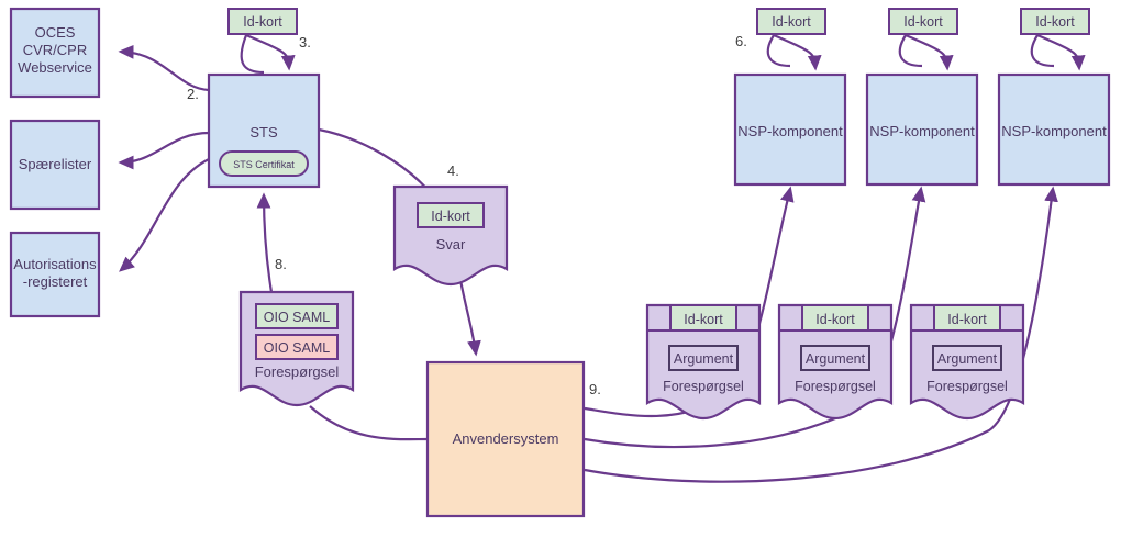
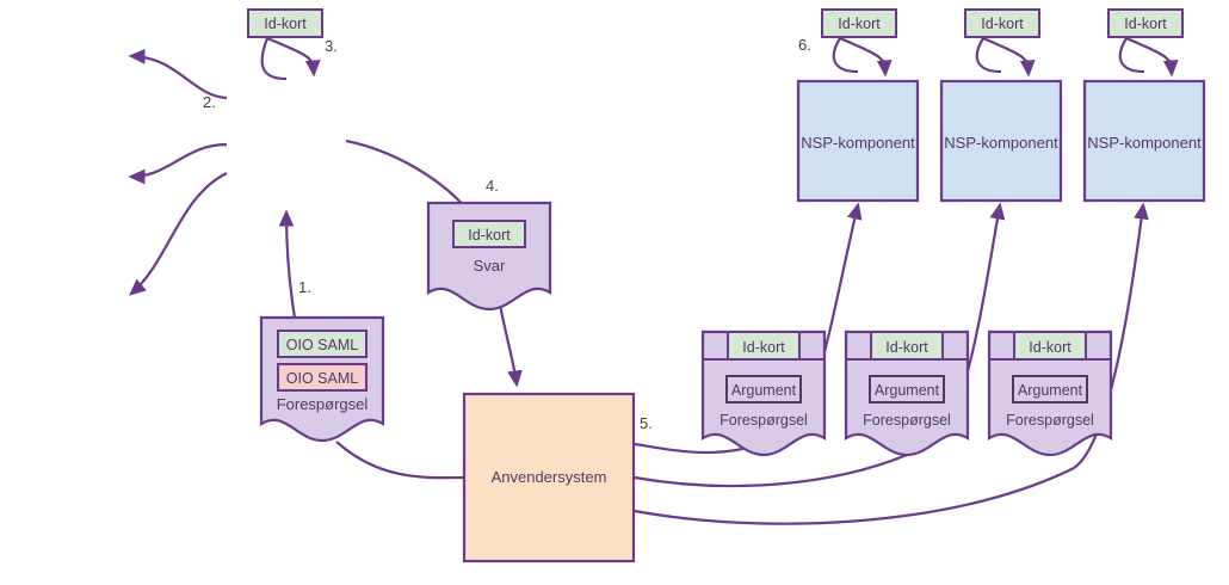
- OCES
- CVR/CPR
- Webservice
- Spærelister
- Autorisations
- -registeret
  Id-kort
- STS
- STS Certifikat
  Id-kort
  Svar
  OIO SAML
  OIO SAML
  Forespørgsel
  Anvendersystem
  Id-kort
  Id-kort
  Id-kort
  NSP-komponent
  NSP-komponent
  NSP-komponent
  Id-kort
  Argument
  Forespørgsel
  Id-kort
  Argument
  Forespørgsel
  Id-kort
  Argument
  Forespørgsel
- 8.
+ 1.
  2.
  3.
  4.
- 9.
+ 5.
  6.
